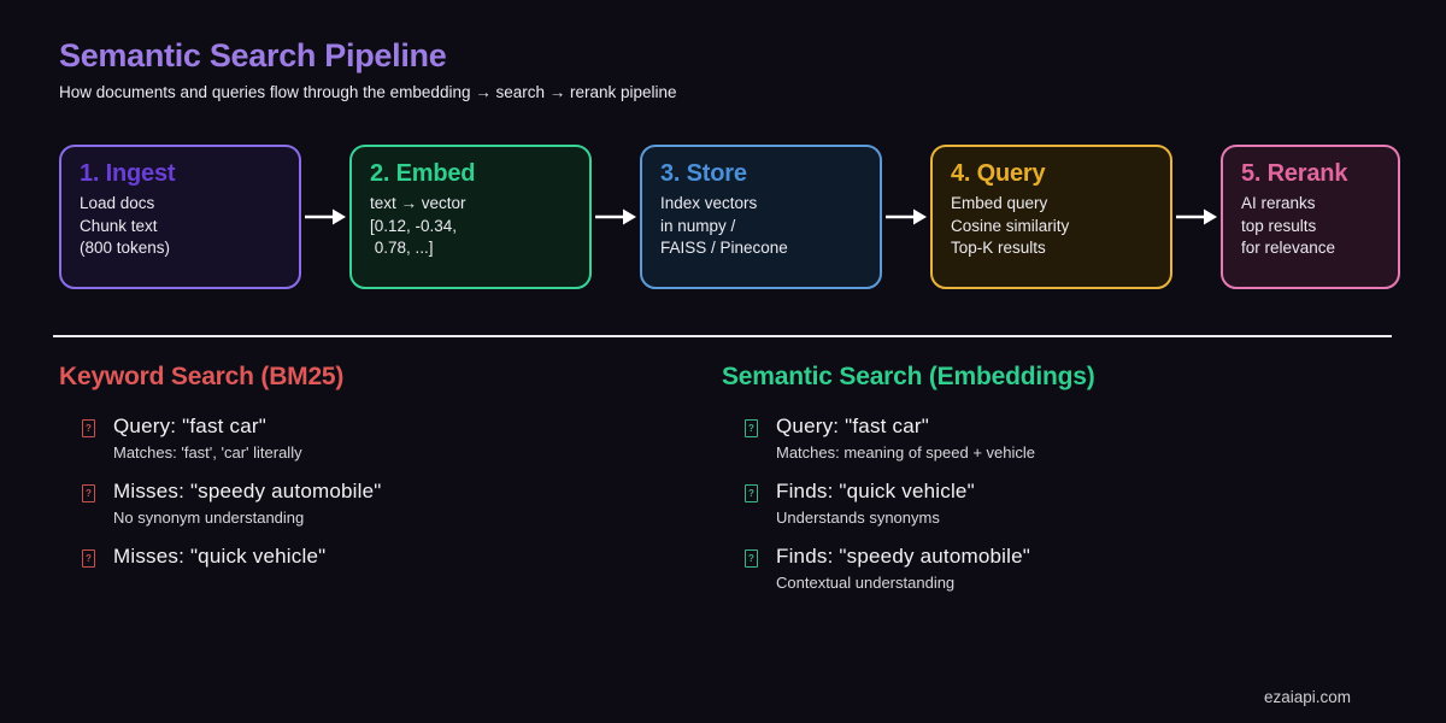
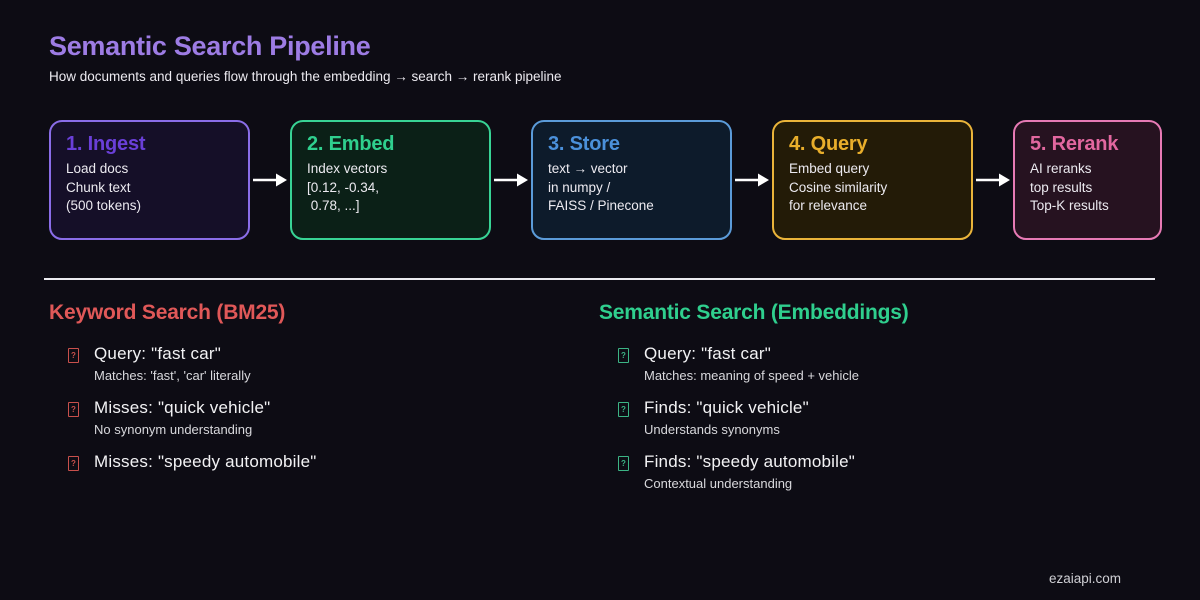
  Semantic Search Pipeline
  How documents and queries flow through the embedding → search → rerank pipeline
  1. Ingest
  Load docs
  Chunk text
- (800 tokens)
+ (500 tokens)
  2. Embed
- text → vector
+ Index vectors
  [0.12, -0.34,
  0.78, ...]
  3. Store
- Index vectors
+ text → vector
  in numpy /
  FAISS / Pinecone
  4. Query
  Embed query
  Cosine similarity
- Top-K results
+ for relevance
  5. Rerank
  AI reranks
  top results
- for relevance
+ Top-K results
  Keyword Search (BM25)
  Query: "fast car"
  Matches: 'fast', 'car' literally
- Misses: "speedy automobile"
+ Misses: "quick vehicle"
  No synonym understanding
- Misses: "quick vehicle"
+ Misses: "speedy automobile"
  Semantic Search (Embeddings)
  Query: "fast car"
  Matches: meaning of speed + vehicle
  Finds: "quick vehicle"
  Understands synonyms
  Finds: "speedy automobile"
  Contextual understanding
  ezaiapi.com
